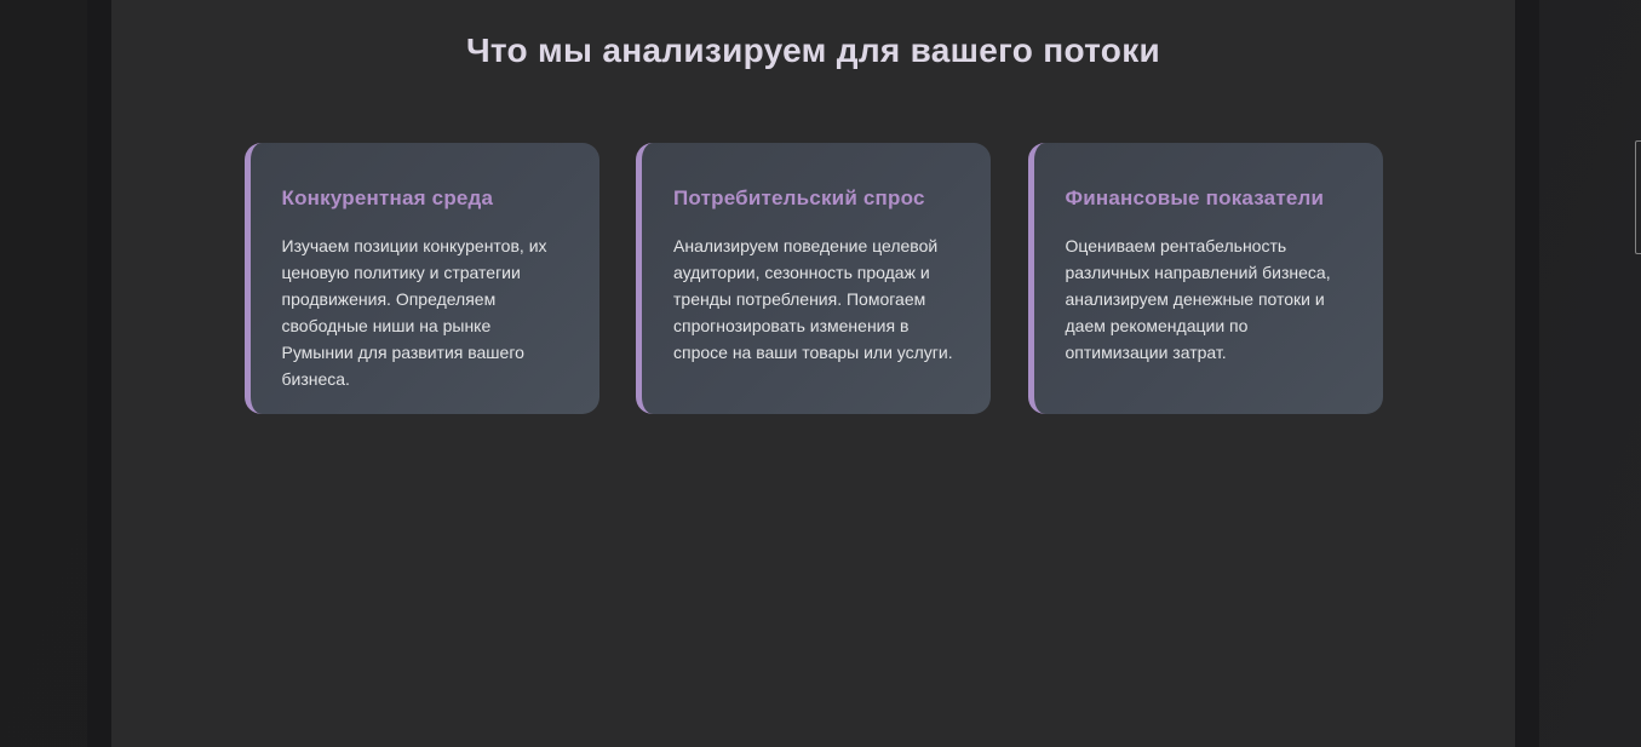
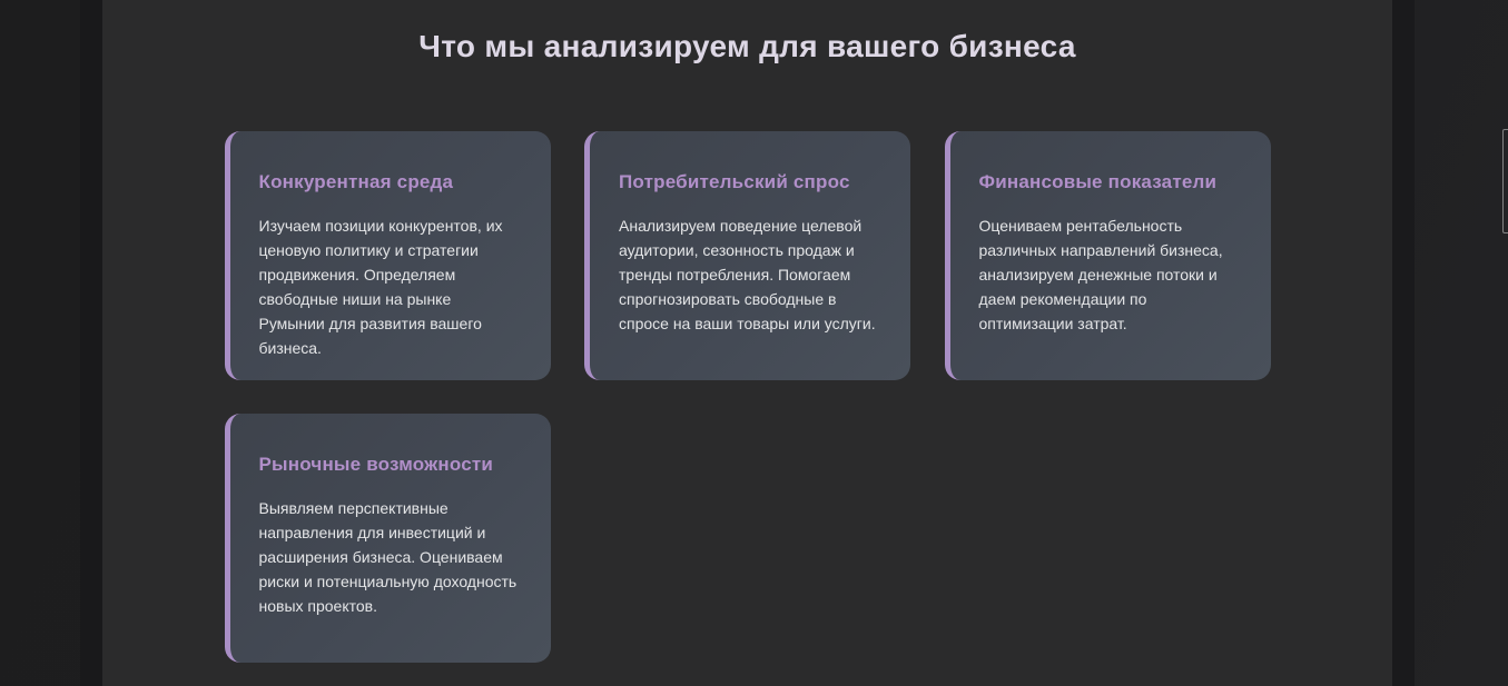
- Что мы анализируем для вашего потоки
+ Что мы анализируем для вашего бизнеса
  Конкурентная среда
  Изучаем позиции конкурентов, их ценовую политику и стратегии продвижения. Определяем свободные ниши на рынке Румынии для развития вашего бизнеса.
  Потребительский спрос
- Анализируем поведение целевой аудитории, сезонность продаж и тренды потребления. Помогаем спрогнозировать изменения в спросе на ваши товары или услуги.
+ Анализируем поведение целевой аудитории, сезонность продаж и тренды потребления. Помогаем спрогнозировать свободные в спросе на ваши товары или услуги.
  Финансовые показатели
  Оцениваем рентабельность различных направлений бизнеса, анализируем денежные потоки и даем рекомендации по оптимизации затрат.
+ Рыночные возможности
+ Выявляем перспективные направления для инвестиций и расширения бизнеса. Оцениваем риски и потенциальную доходность новых проектов.
